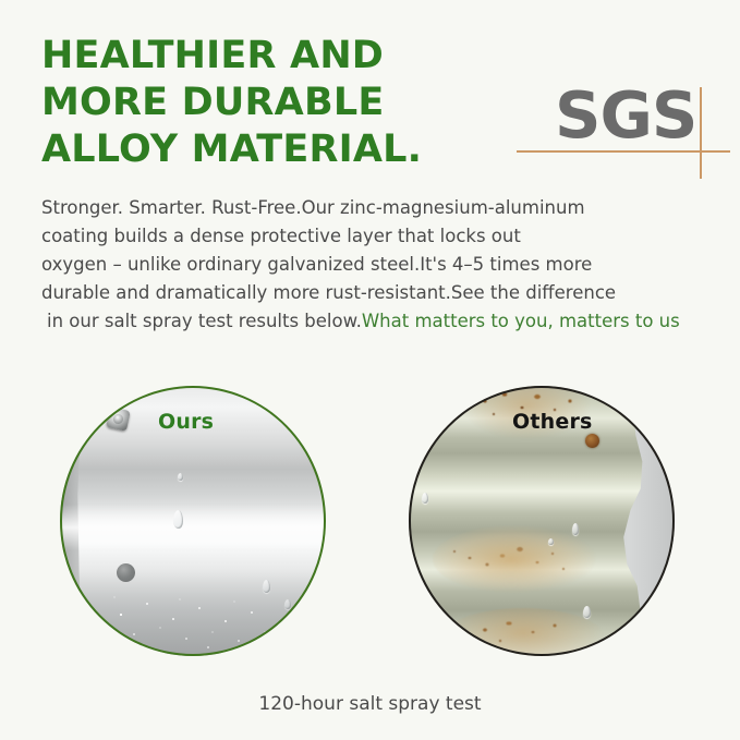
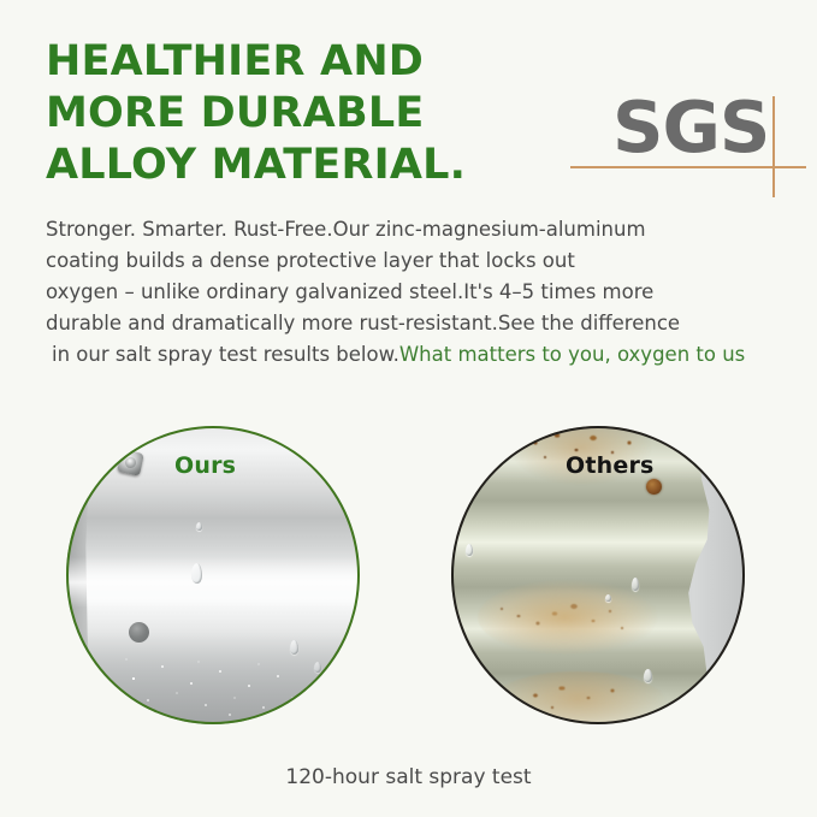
  HEALTHIER AND
  MORE DURABLE
  ALLOY MATERIAL.
  SGS
  Stronger. Smarter. Rust-Free.Our zinc-magnesium-aluminum
  coating builds a dense protective layer that locks out
  oxygen – unlike ordinary galvanized steel.It's 4–5 times more
  durable and dramatically more rust-resistant.See the difference
- in our salt spray test results below.What matters to you, matters to us
+ in our salt spray test results below.What matters to you, oxygen to us
  Ours
  Others
  120-hour salt spray test
